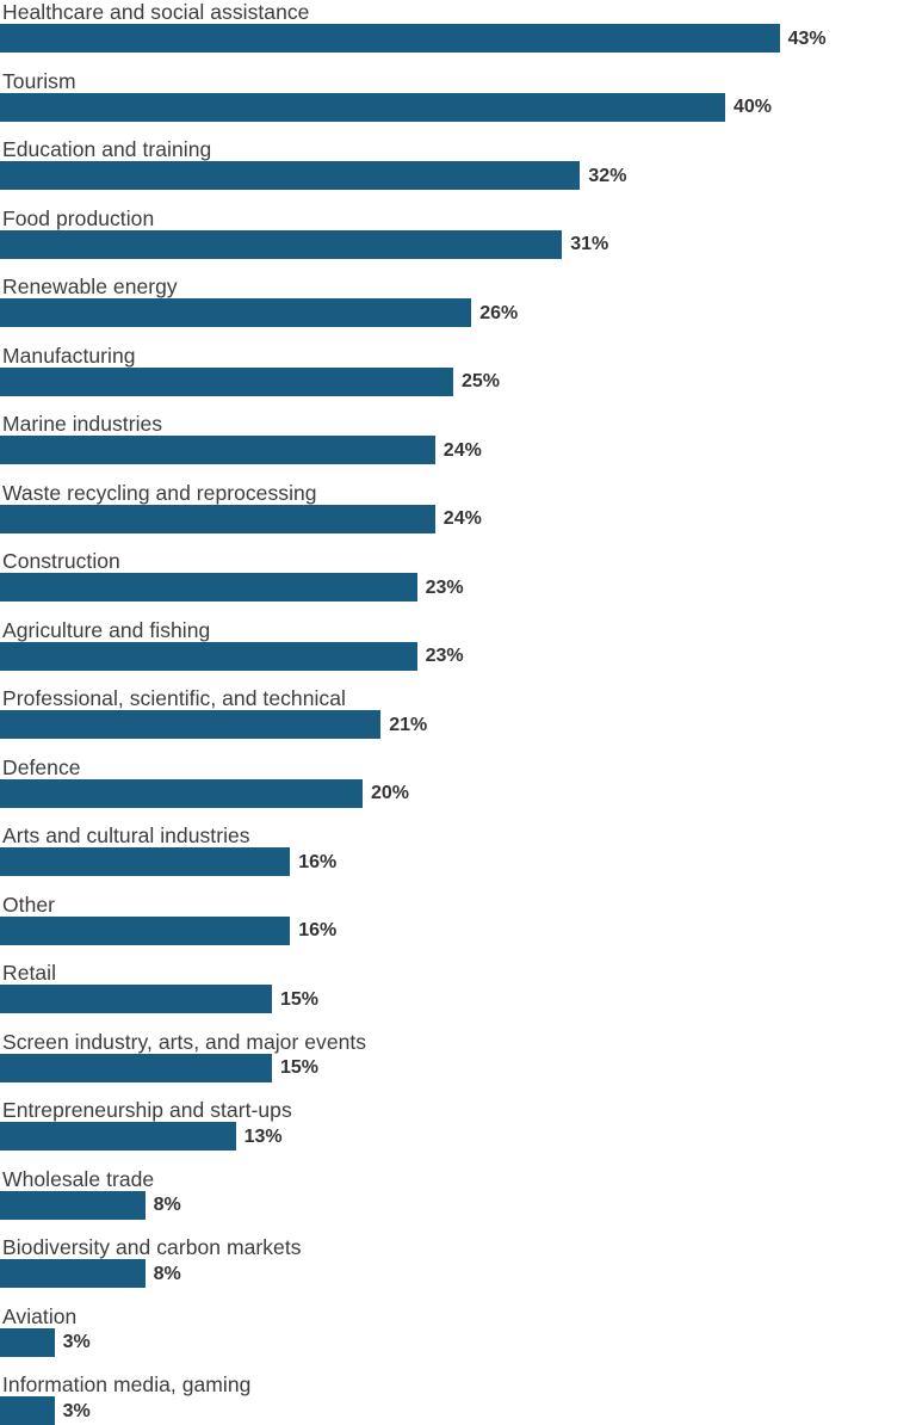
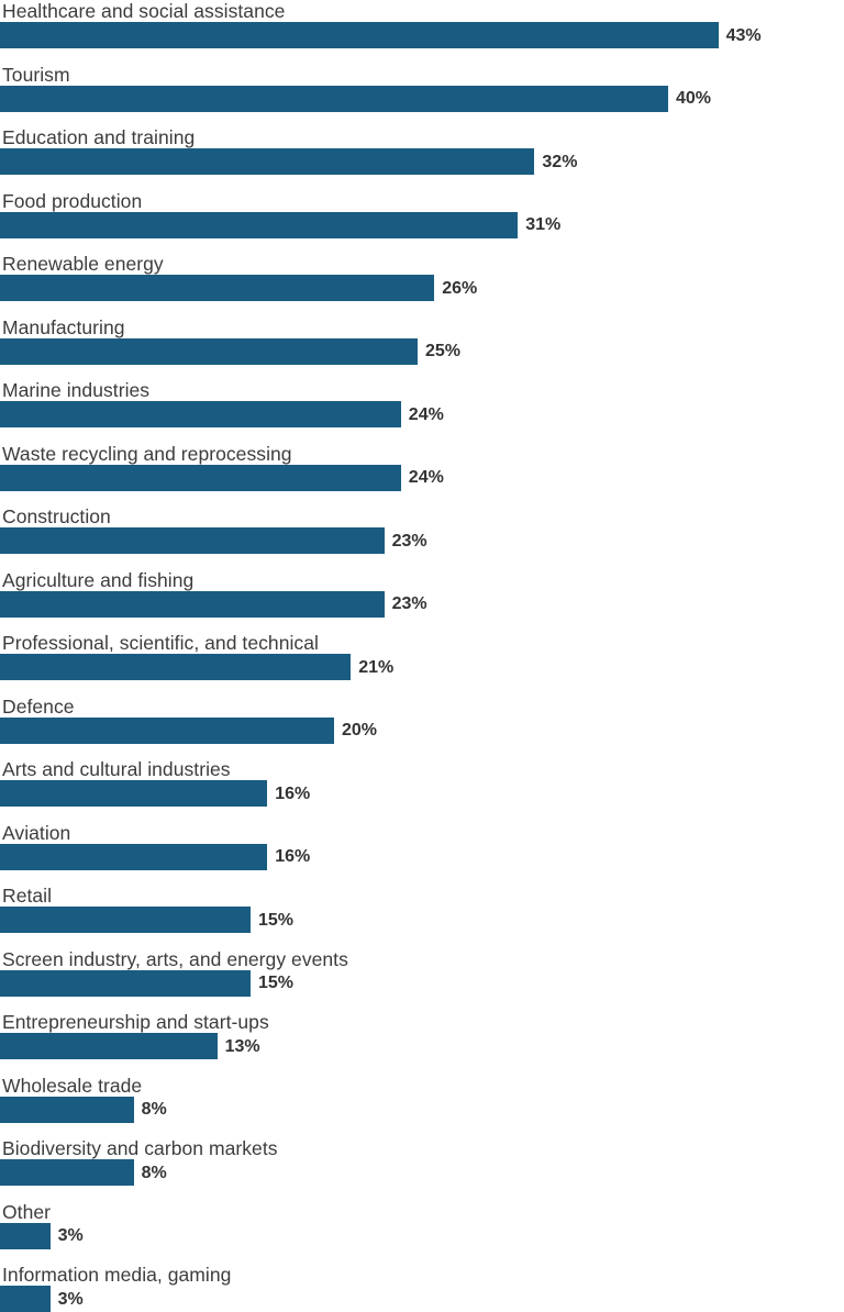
  Healthcare and social assistance
  43%
  Tourism
  40%
  Education and training
  32%
  Food production
  31%
  Renewable energy
  26%
  Manufacturing
  25%
  Marine industries
  24%
  Waste recycling and reprocessing
  24%
  Construction
  23%
  Agriculture and fishing
  23%
  Professional, scientific, and technical
  21%
  Defence
  20%
  Arts and cultural industries
  16%
- Other
+ Aviation
  16%
  Retail
  15%
- Screen industry, arts, and major events
+ Screen industry, arts, and energy events
  15%
  Entrepreneurship and start-ups
  13%
  Wholesale trade
  8%
  Biodiversity and carbon markets
  8%
- Aviation
+ Other
  3%
  Information media, gaming
  3%
